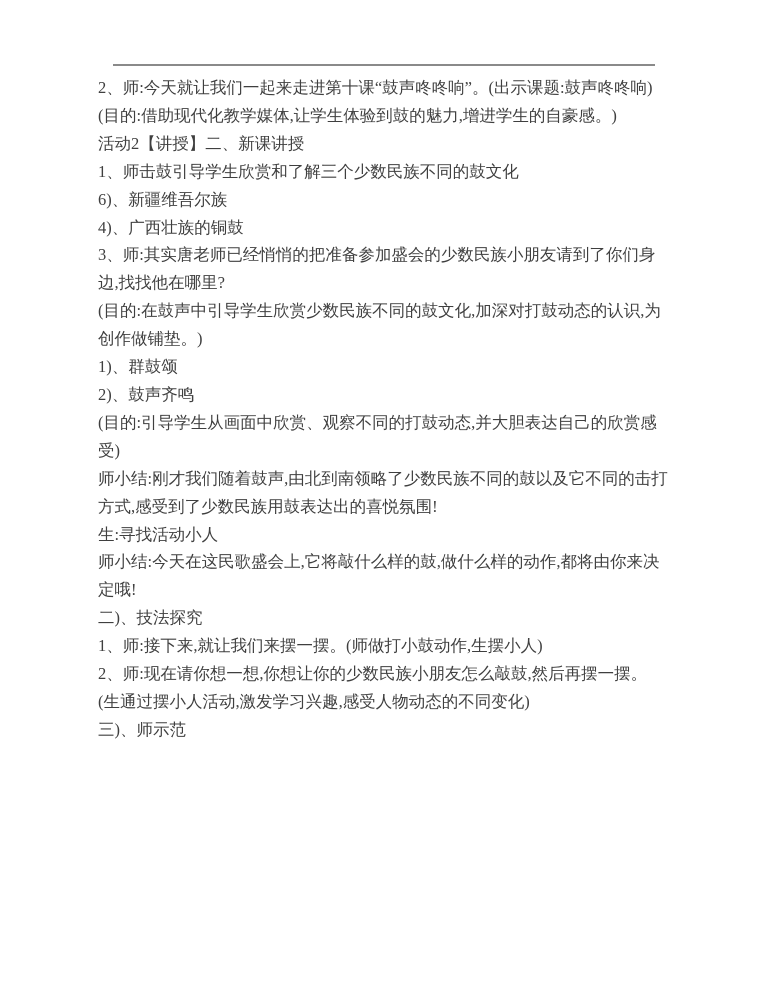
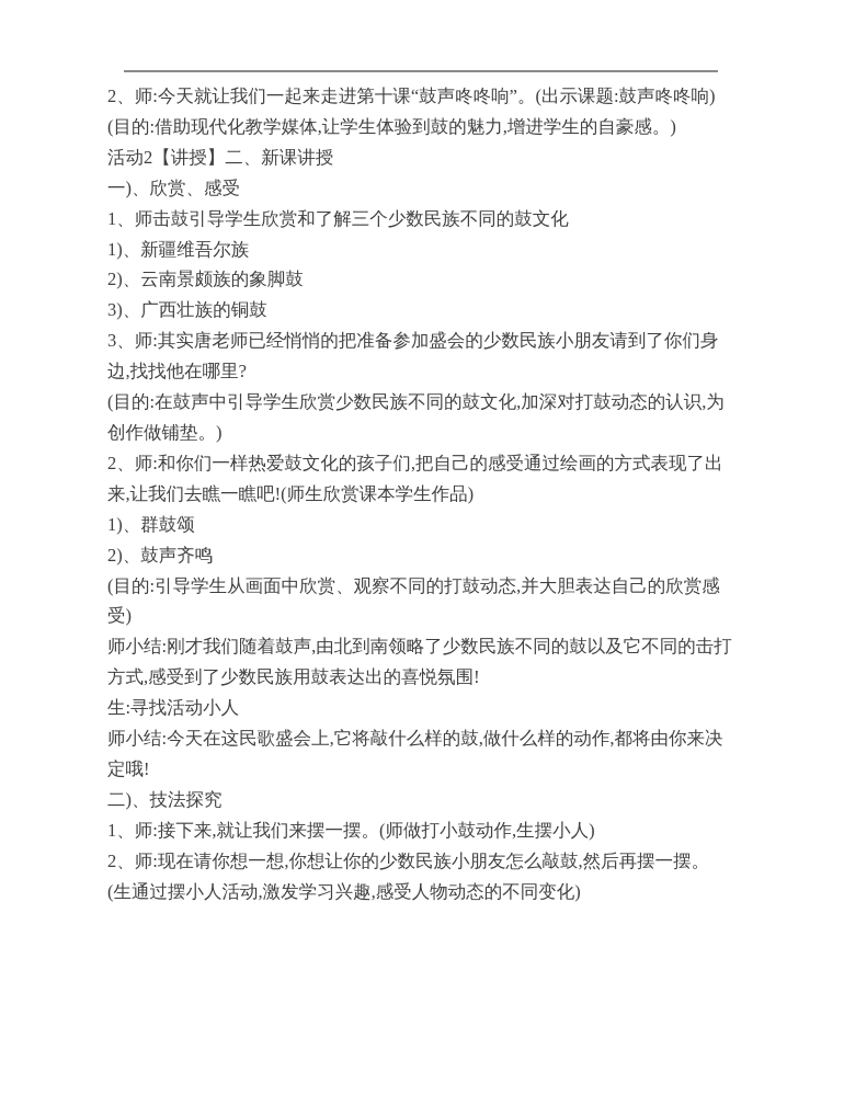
  2、师:今天就让我们一起来走进第十课“鼓声咚咚响”。(出示课题:鼓声咚咚响)
  (目的:借助现代化教学媒体,让学生体验到鼓的魅力,增进学生的自豪感。)
  活动2【讲授】二、新课讲授
+ 一)、欣赏、感受
  1、师击鼓引导学生欣赏和了解三个少数民族不同的鼓文化
- 6)、新疆维吾尔族
+ 1)、新疆维吾尔族
+ 2)、云南景颇族的象脚鼓
- 4)、广西壮族的铜鼓
+ 3)、广西壮族的铜鼓
  3、师:其实唐老师已经悄悄的把准备参加盛会的少数民族小朋友请到了你们身边,找找他在哪里?
  (目的:在鼓声中引导学生欣赏少数民族不同的鼓文化,加深对打鼓动态的认识,为创作做铺垫。)
+ 2、师:和你们一样热爱鼓文化的孩子们,把自己的感受通过绘画的方式表现了出来,让我们去瞧一瞧吧!(师生欣赏课本学生作品)
  1)、群鼓颂
  2)、鼓声齐鸣
  (目的:引导学生从画面中欣赏、观察不同的打鼓动态,并大胆表达自己的欣赏感受)
  师小结:刚才我们随着鼓声,由北到南领略了少数民族不同的鼓以及它不同的击打方式,感受到了少数民族用鼓表达出的喜悦氛围!
  生:寻找活动小人
  师小结:今天在这民歌盛会上,它将敲什么样的鼓,做什么样的动作,都将由你来决定哦!
  二)、技法探究
  1、师:接下来,就让我们来摆一摆。(师做打小鼓动作,生摆小人)
  2、师:现在请你想一想,你想让你的少数民族小朋友怎么敲鼓,然后再摆一摆。
  (生通过摆小人活动,激发学习兴趣,感受人物动态的不同变化)
- 三)、师示范
